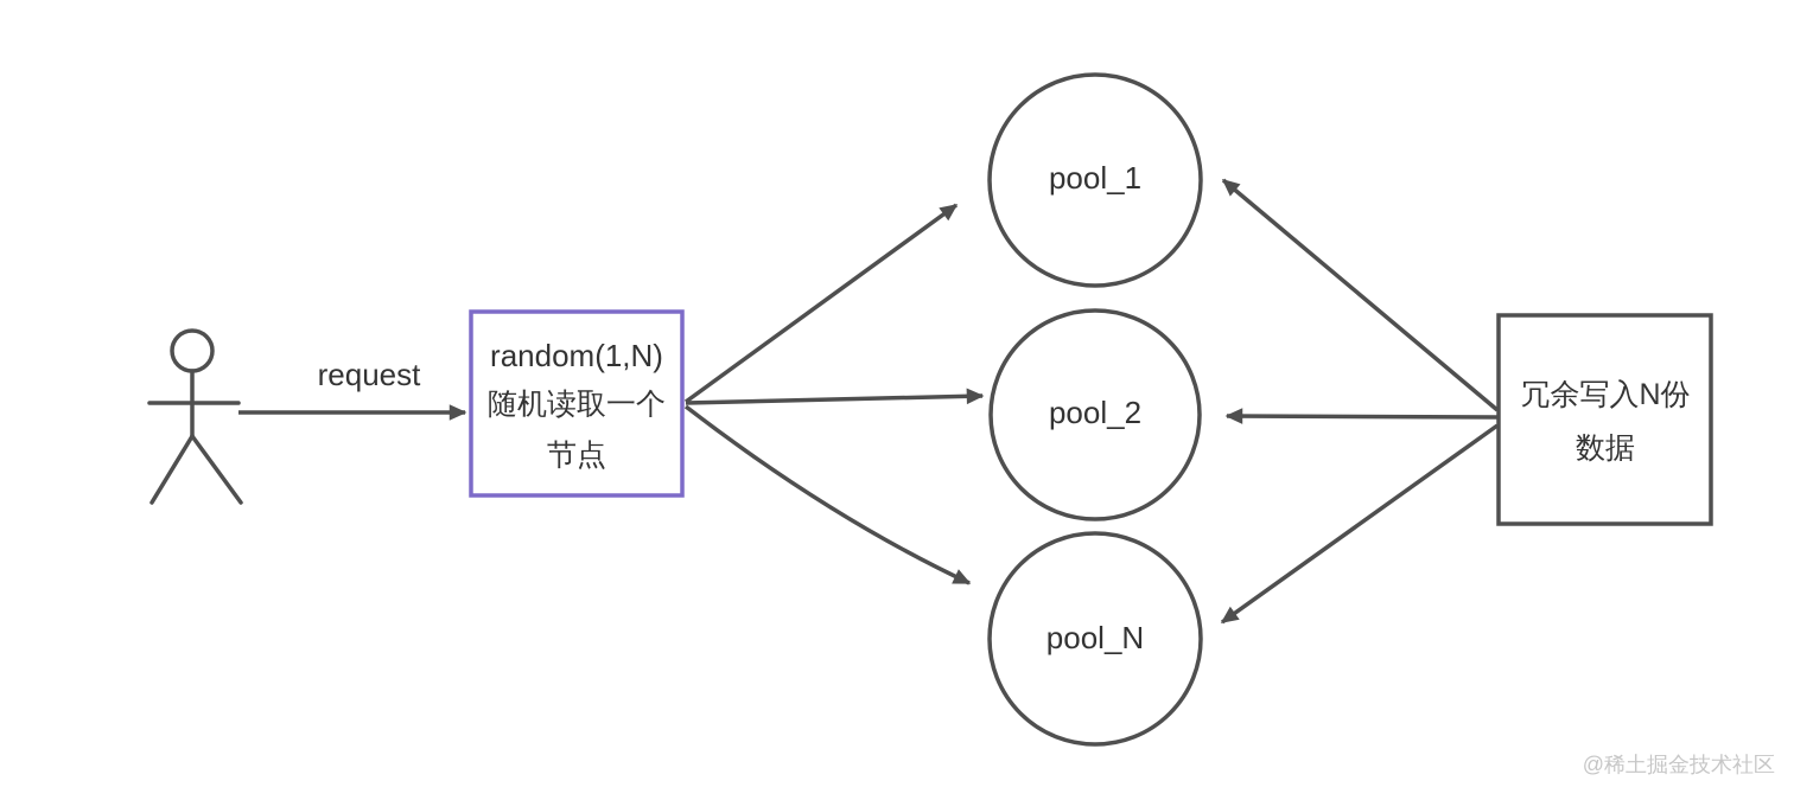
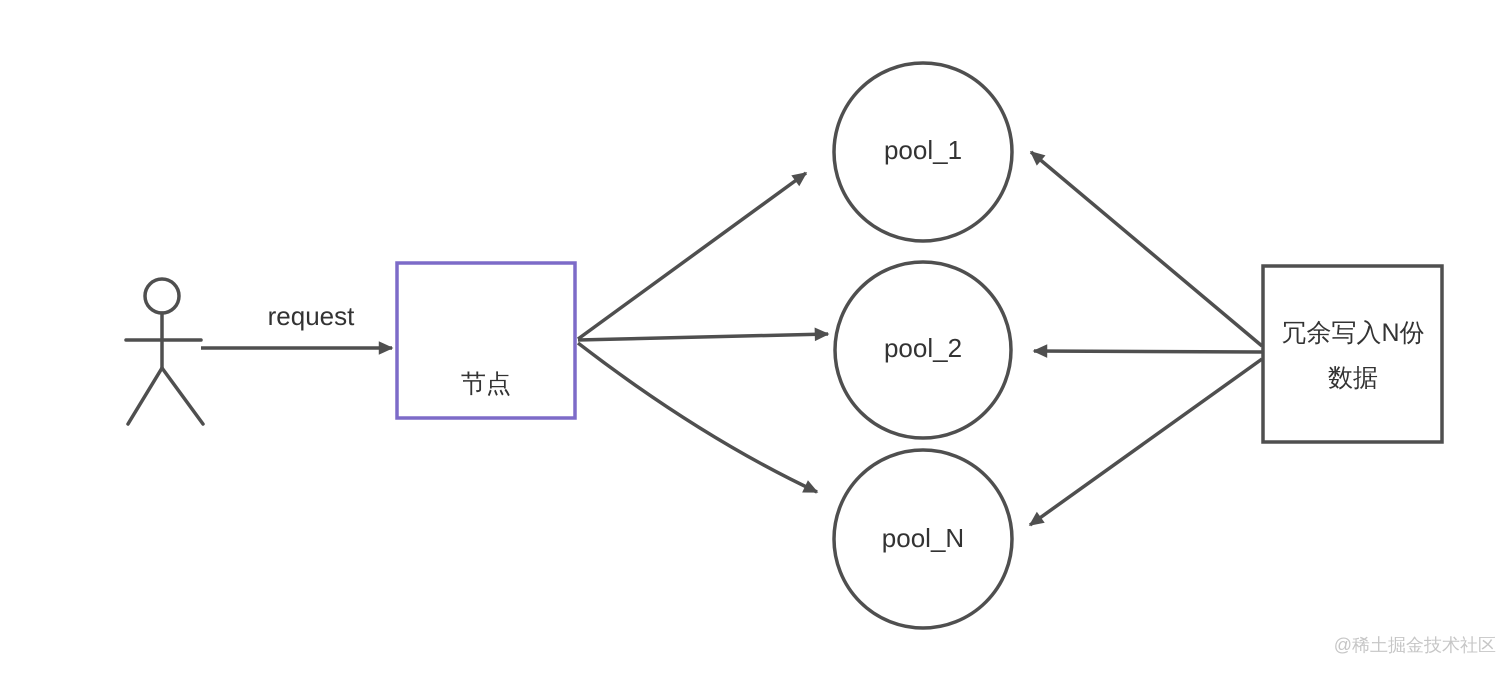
  request
- random(1,N)
- 随机读取一个
  节点
  pool_1
  pool_2
  pool_N
  冗余写入N份
  数据
  @稀土掘金技术社区
